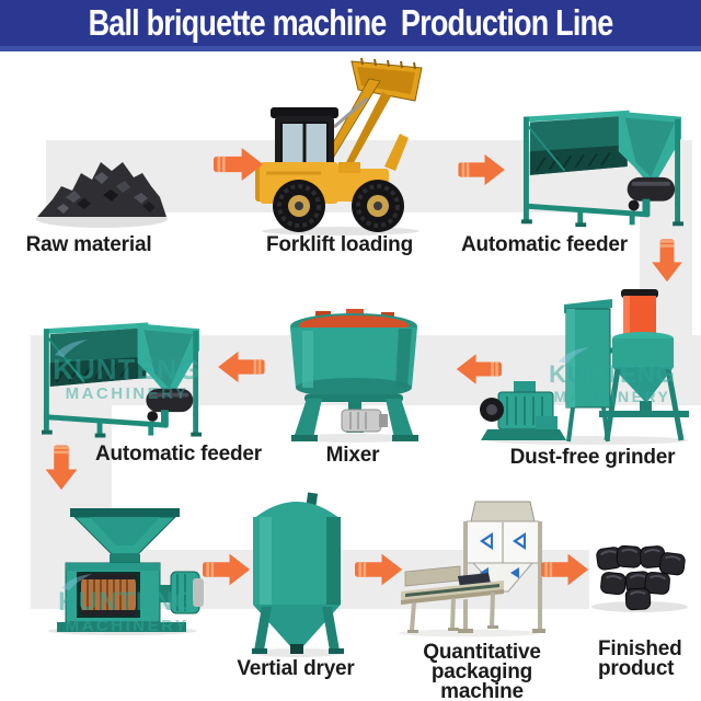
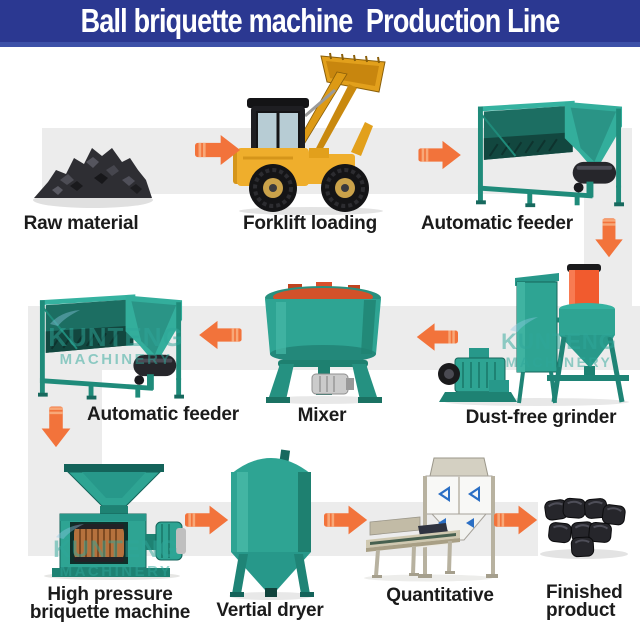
  Ball briquette machine Production Line
  KUNTENG
  MACHINERY
  KUNTENG
  MACHINERY
  KUNTENG
  MACHINERY
  Raw material
  Forklift loading
  Automatic feeder
  Automatic feeder
  Mixer
  Dust-free grinder
+ High pressure
+ briquette machine
  Vertial dryer
  Quantitative
- packaging machine
  Finished
  product
